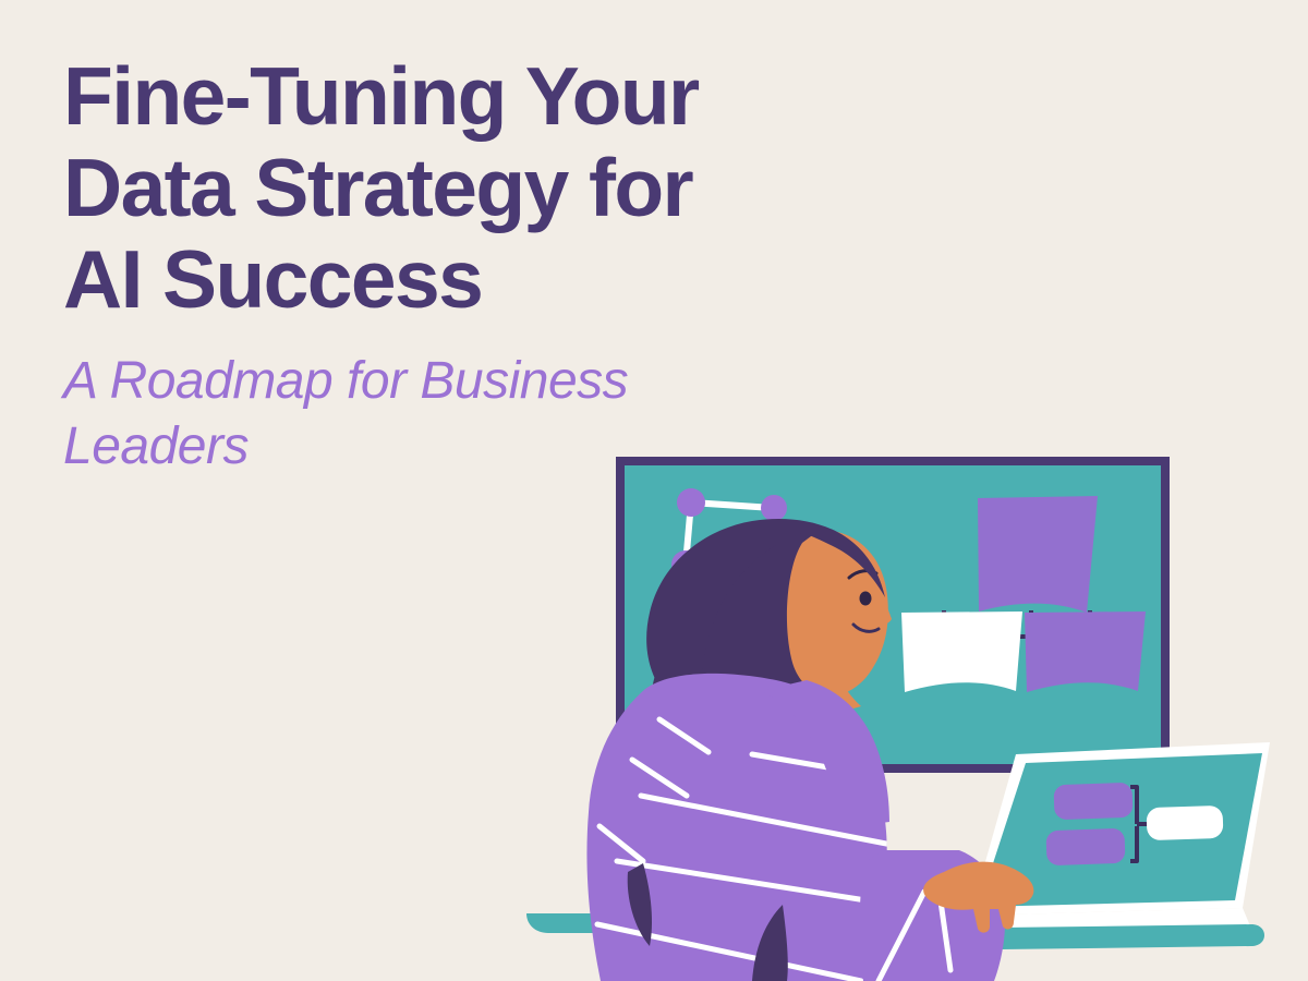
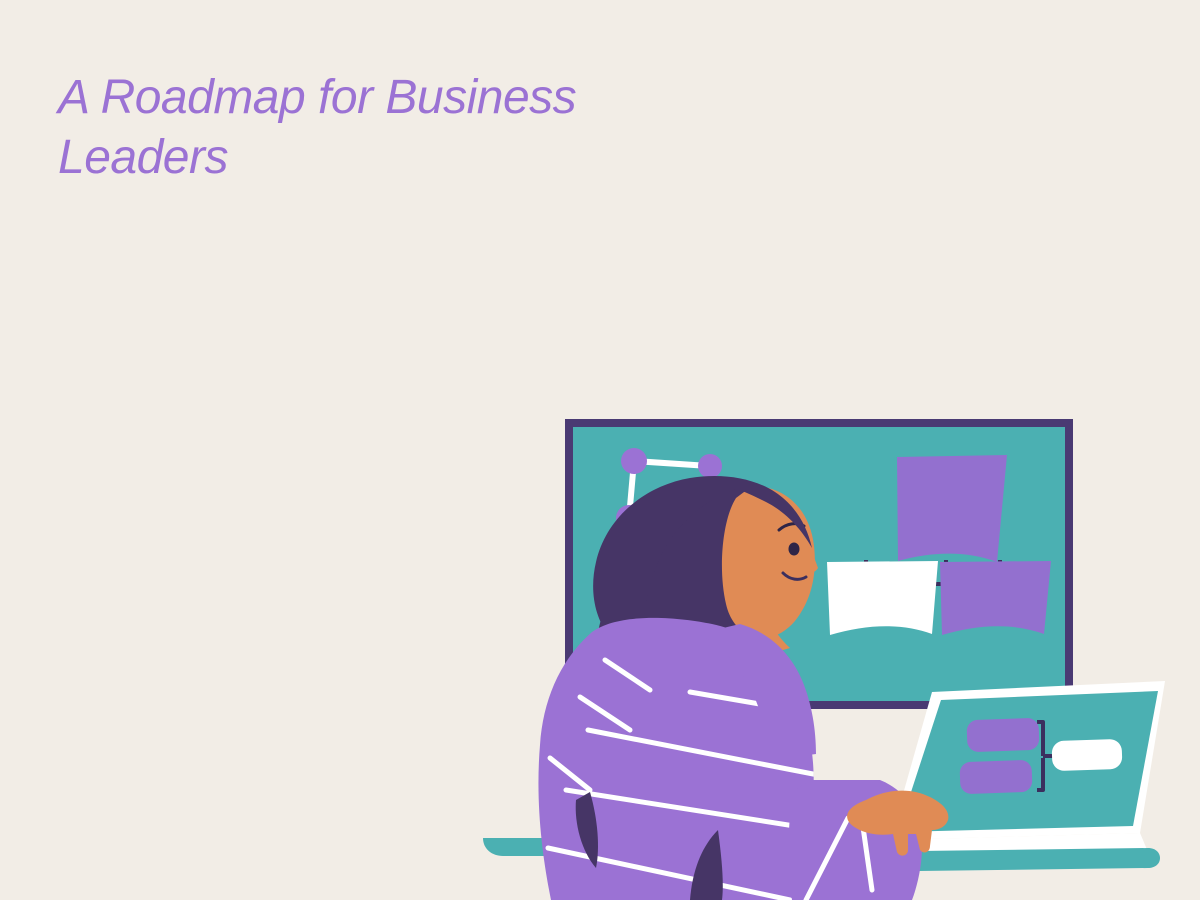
- Fine-Tuning Your
- Data Strategy for
- AI Success
  A Roadmap for Business
  Leaders
